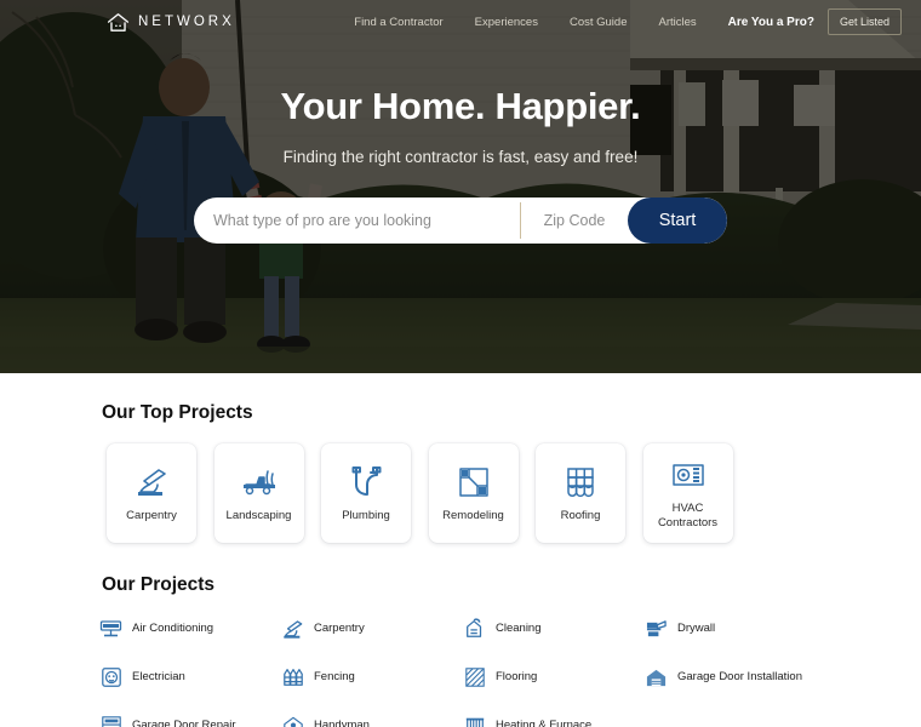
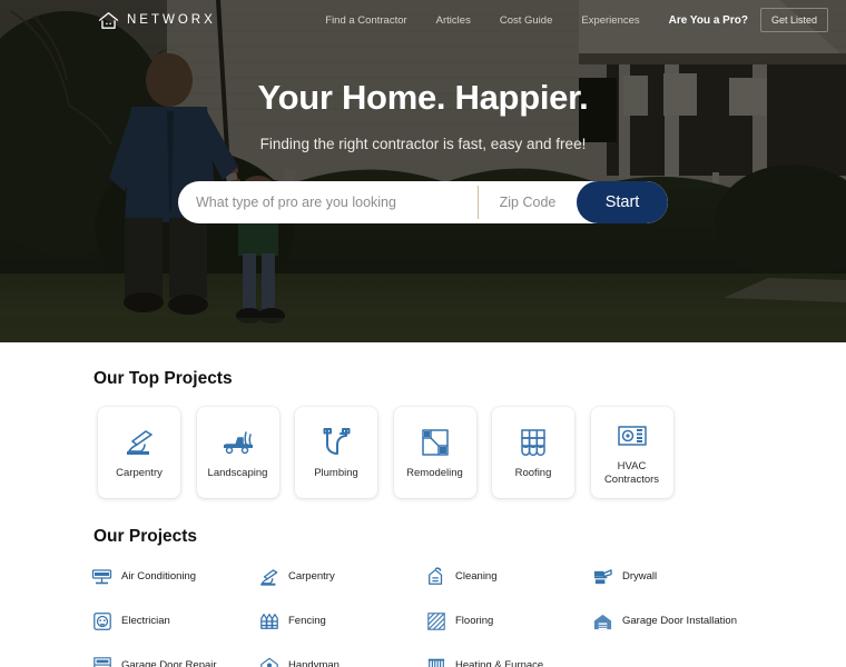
  NETWORX
  Find a Contractor
- Experiences
+ Articles
  Cost Guide
- Articles
+ Experiences
  Are You a Pro?
  Get Listed
  Your Home. Happier.
  Finding the right contractor is fast, easy and free!
  What type of pro are you looking
  Zip Code
  Start
  Our Top Projects
  Carpentry
  Landscaping
  Plumbing
  Remodeling
  Roofing
  HVAC Contractors
  Our Projects
  Air Conditioning
  Carpentry
  Cleaning
  Drywall
  Electrician
  Fencing
  Flooring
  Garage Door Installation
  Garage Door Repair
  Handyman
  Heating & Furnace
